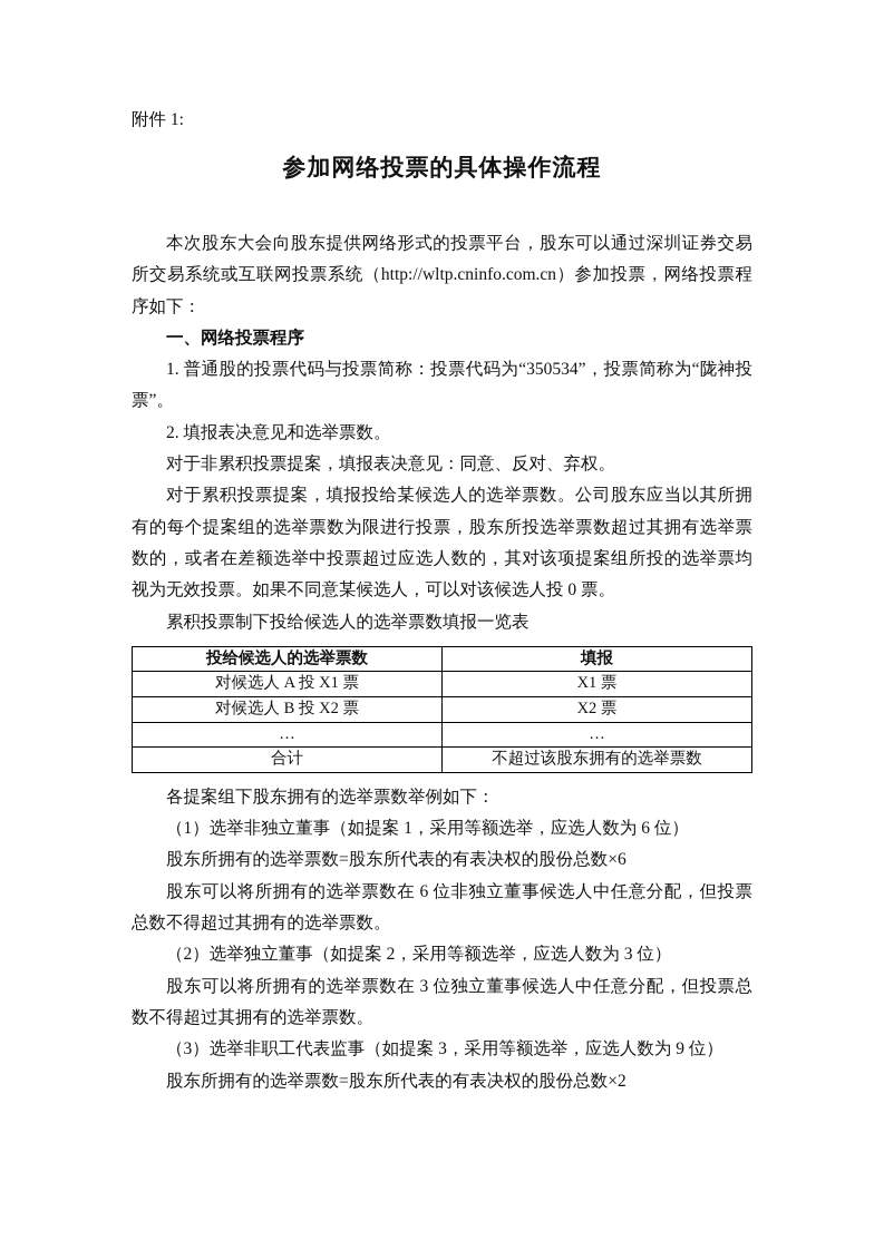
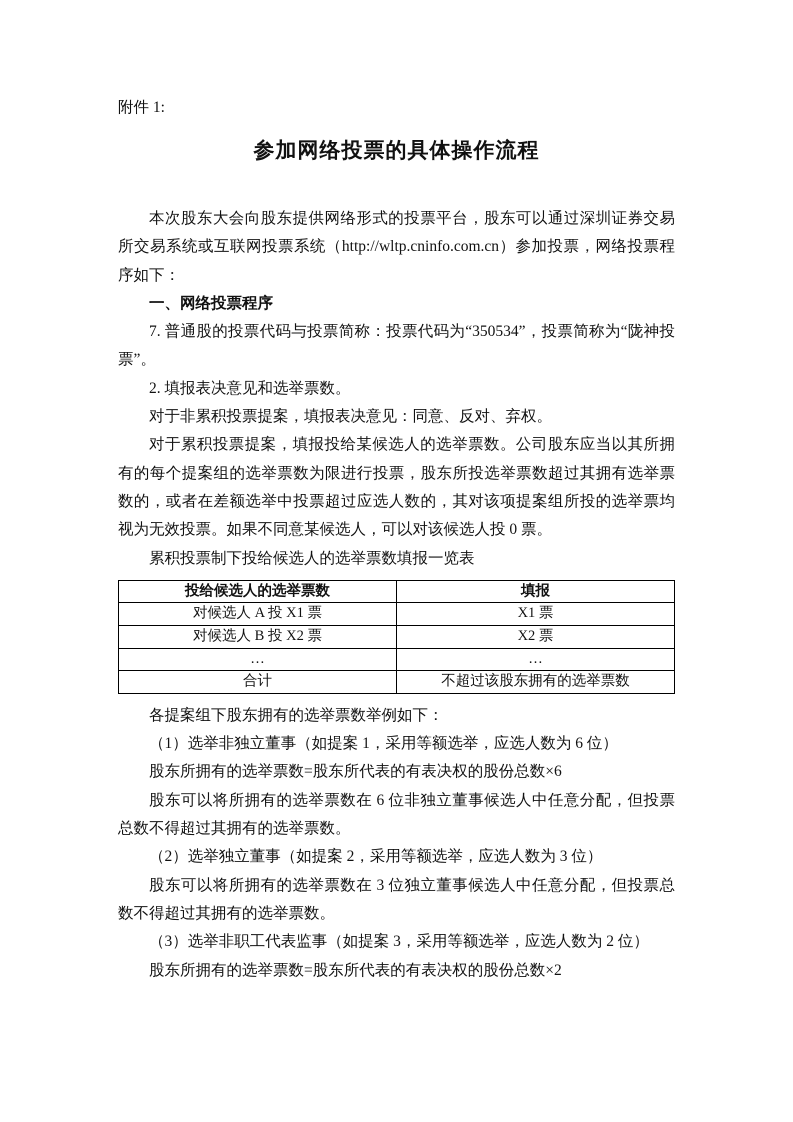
  附件 1:
  参加网络投票的具体操作流程
  本次股东大会向股东提供网络形式的投票平台，股东可以通过深圳证券交易所交易系统或互联网投票系统（http://wltp.cninfo.com.cn）参加投票，网络投票程序如下：
  一、网络投票程序
- 1. 普通股的投票代码与投票简称：投票代码为“350534”，投票简称为“陇神投票”。
+ 7. 普通股的投票代码与投票简称：投票代码为“350534”，投票简称为“陇神投票”。
  2. 填报表决意见和选举票数。
  对于非累积投票提案，填报表决意见：同意、反对、弃权。
  对于累积投票提案，填报投给某候选人的选举票数。公司股东应当以其所拥有的每个提案组的选举票数为限进行投票，股东所投选举票数超过其拥有选举票数的，或者在差额选举中投票超过应选人数的，其对该项提案组所投的选举票均视为无效投票。如果不同意某候选人，可以对该候选人投 0 票。
  累积投票制下投给候选人的选举票数填报一览表
  投给候选人的选举票数	填报
  对候选人 A 投 X1 票	X1 票
  对候选人 B 投 X2 票	X2 票
  …	…
  合计	不超过该股东拥有的选举票数
  各提案组下股东拥有的选举票数举例如下：
  （1）选举非独立董事（如提案 1，采用等额选举，应选人数为 6 位）
  股东所拥有的选举票数=股东所代表的有表决权的股份总数×6
  股东可以将所拥有的选举票数在 6 位非独立董事候选人中任意分配，但投票总数不得超过其拥有的选举票数。
  （2）选举独立董事（如提案 2，采用等额选举，应选人数为 3 位）
  股东可以将所拥有的选举票数在 3 位独立董事候选人中任意分配，但投票总数不得超过其拥有的选举票数。
- （3）选举非职工代表监事（如提案 3，采用等额选举，应选人数为 9 位）
+ （3）选举非职工代表监事（如提案 3，采用等额选举，应选人数为 2 位）
  股东所拥有的选举票数=股东所代表的有表决权的股份总数×2
